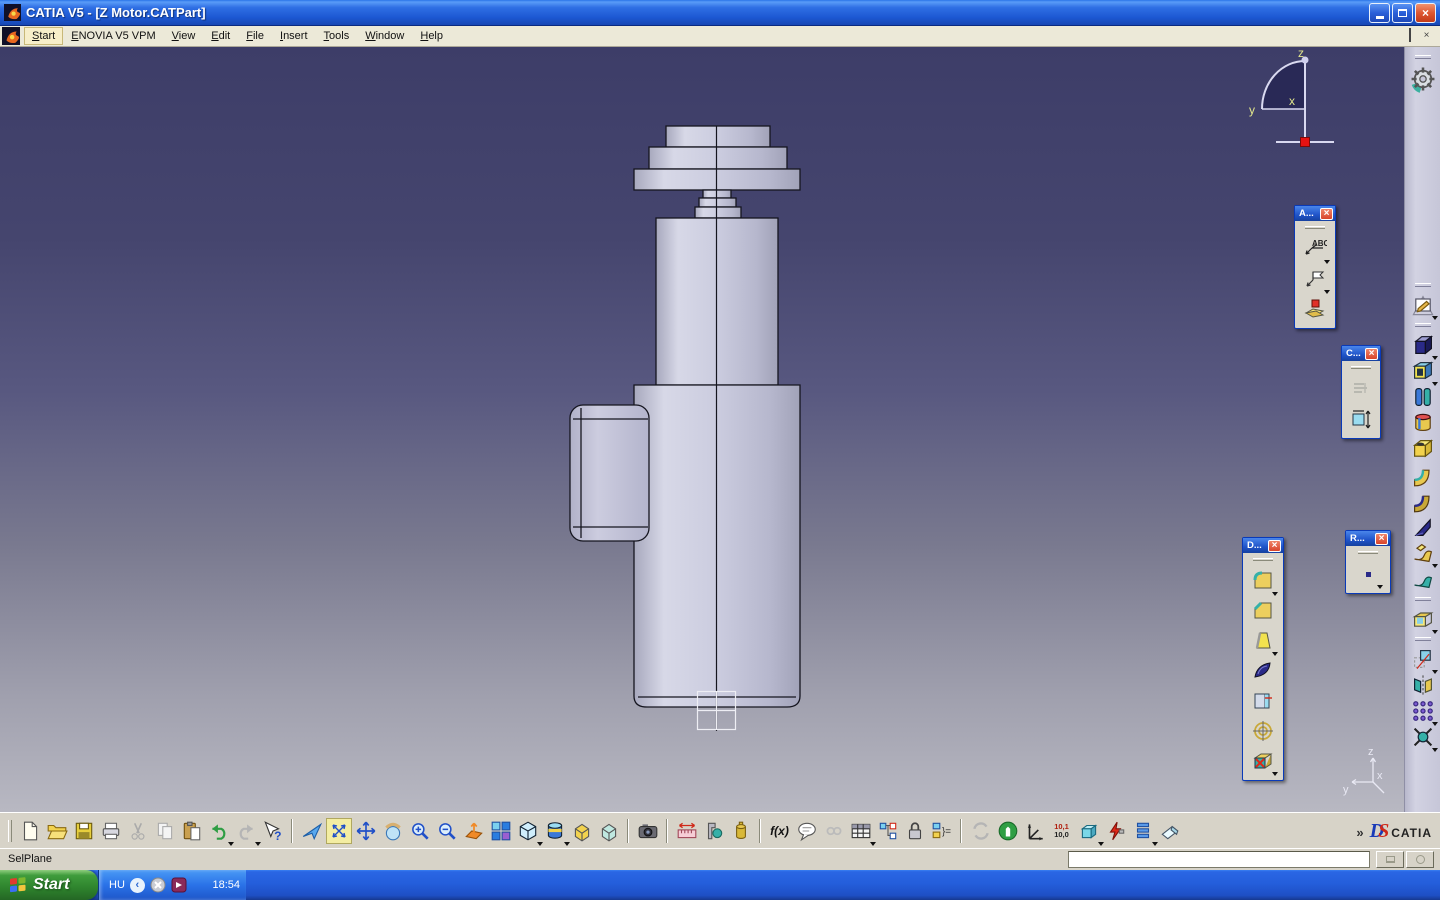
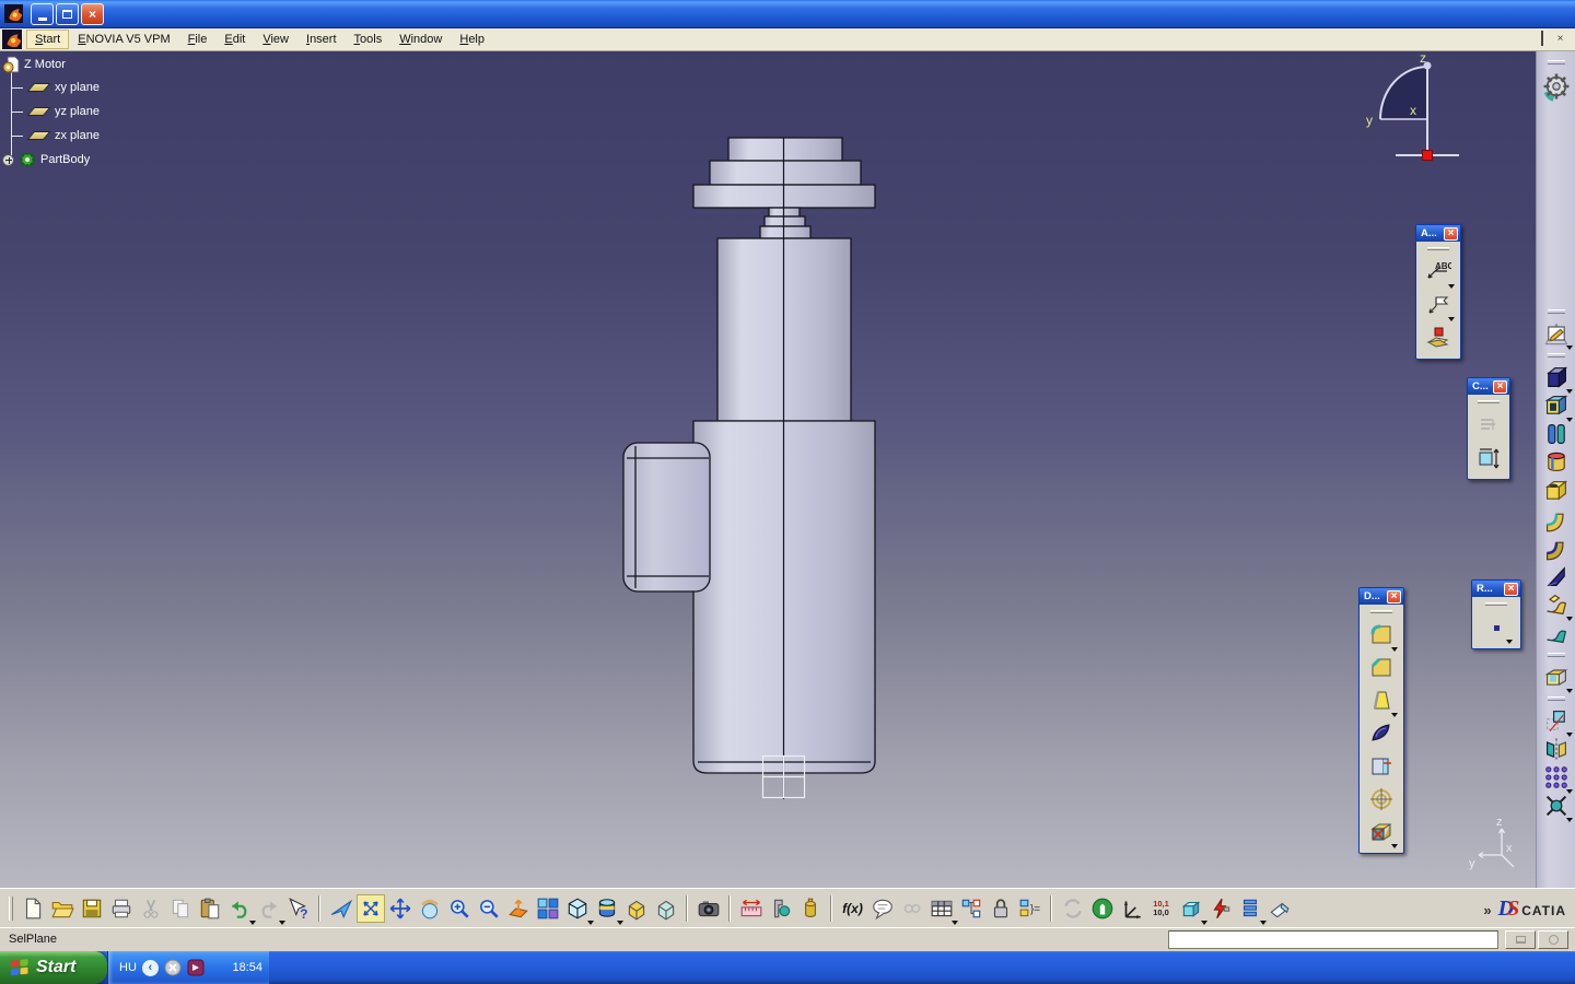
- CATIA V5 - [Z Motor.CATPart]
  ×
  Start
  ENOVIA V5 VPM
- View
+ File
  Edit
- File
+ View
  Insert
  Tools
  Window
  Help
  ×
  z
  y
  x
  z
  y
  x
+ Z Motor
+ xy plane
+ yz plane
+ zx plane
+ PartBody
  A...
  ×
  ABC
  C...
  ×
  D...
  ×
  R...
  ×
  ?
  f(x)
  }=
  10,1
  10,0
  »
  DS
  CATIA
  SelPlane
  Start
  HU
  ‹
  18:54
